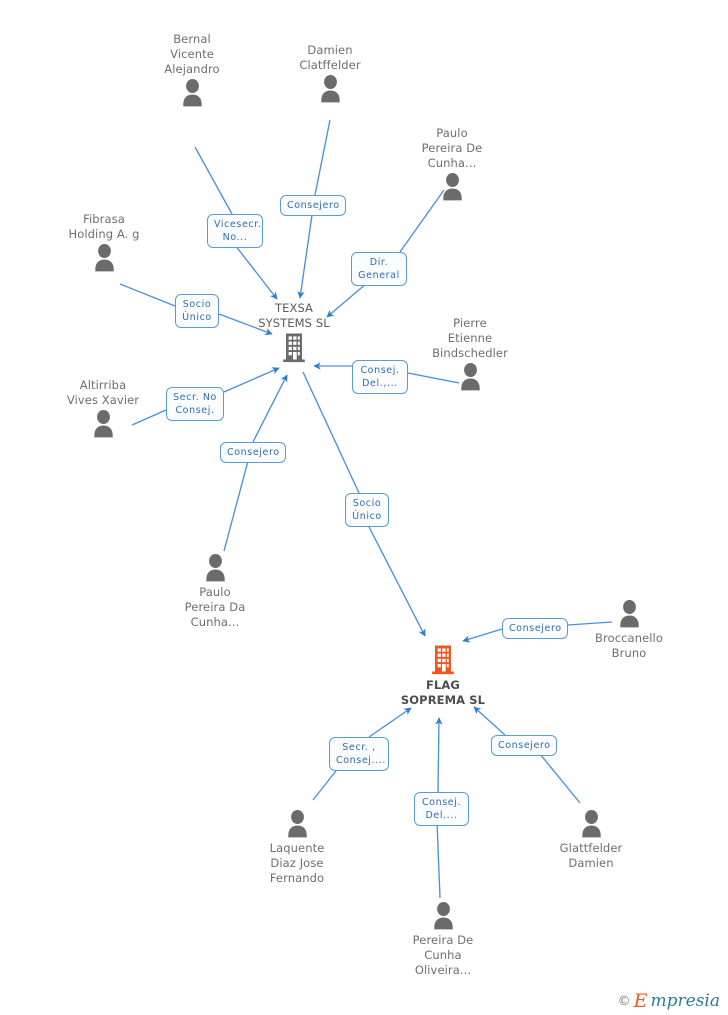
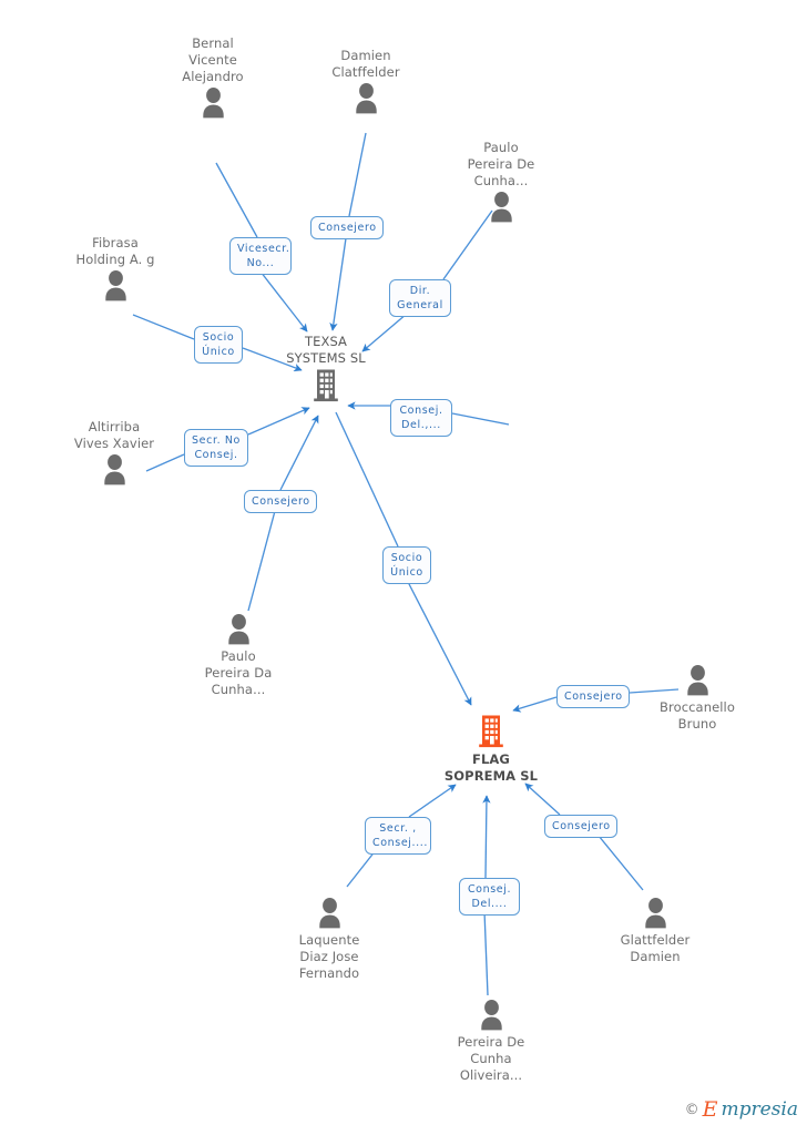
  Vicesecr.
  No...
  Consejero
  Dir.
  General
  Socio
  Único
  Consej.
  Del.,...
  Secr. No
  Consej.
  Consejero
  Socio
  Único
  Consejero
  Secr. ,
  Consej....
  Consej.
  Del....
  Consejero
  Bernal
  Vicente
  Alejandro
  Damien
  Clatffelder
  Paulo
  Pereira De
  Cunha...
  Fibrasa
  Holding A. g
- Pierre
- Etienne
- Bindschedler
  Altirriba
  Vives Xavier
  Paulo
  Pereira Da
  Cunha...
  Broccanello
  Bruno
  Laquente
  Diaz Jose
  Fernando
  Glattfelder
  Damien
  Pereira De
  Cunha
  Oliveira...
  TEXSA
  SYSTEMS SL
  FLAG
  SOPREMA SL
  ©
  E
  mpresia
